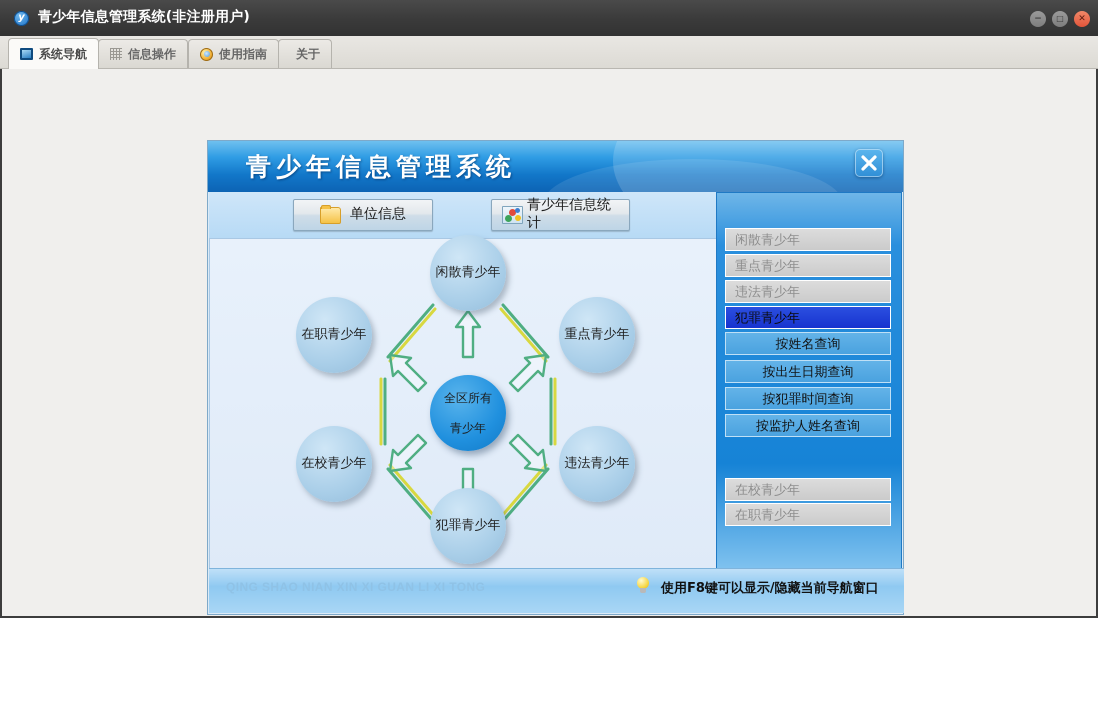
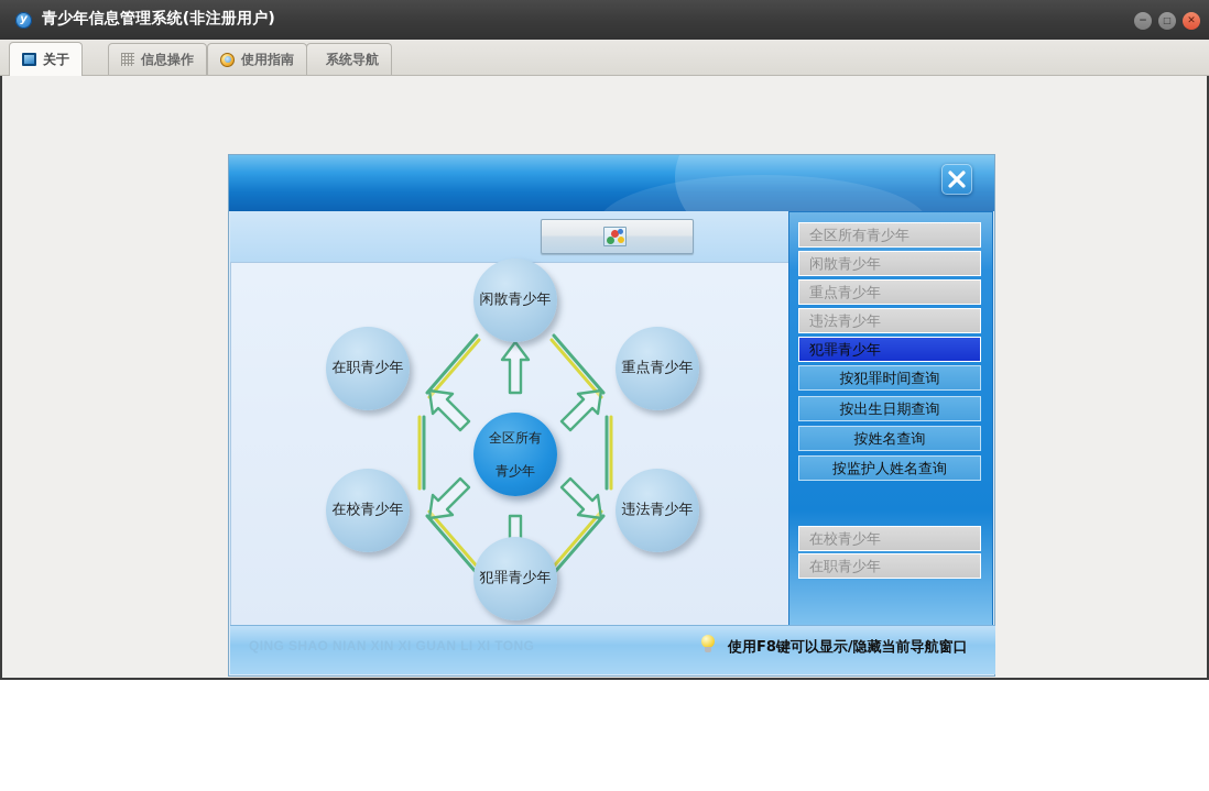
  y
  青少年信息管理系统(非注册用户)
  −
  □
  ✕
- 系统导航
+ 关于
  信息操作
  使用指南
- 关于
+ 系统导航
- 青少年信息管理系统
- 单位信息
- 青少年信息统计
  全区所有
  青少年
  闲散青少年
  重点青少年
  违法青少年
  犯罪青少年
  在校青少年
  在职青少年
+ 全区所有青少年
  闲散青少年
  重点青少年
  违法青少年
  犯罪青少年
- 按姓名查询
+ 按犯罪时间查询
  按出生日期查询
- 按犯罪时间查询
+ 按姓名查询
  按监护人姓名查询
  在校青少年
  在职青少年
  使用F8键可以显示/隐藏当前导航窗口
